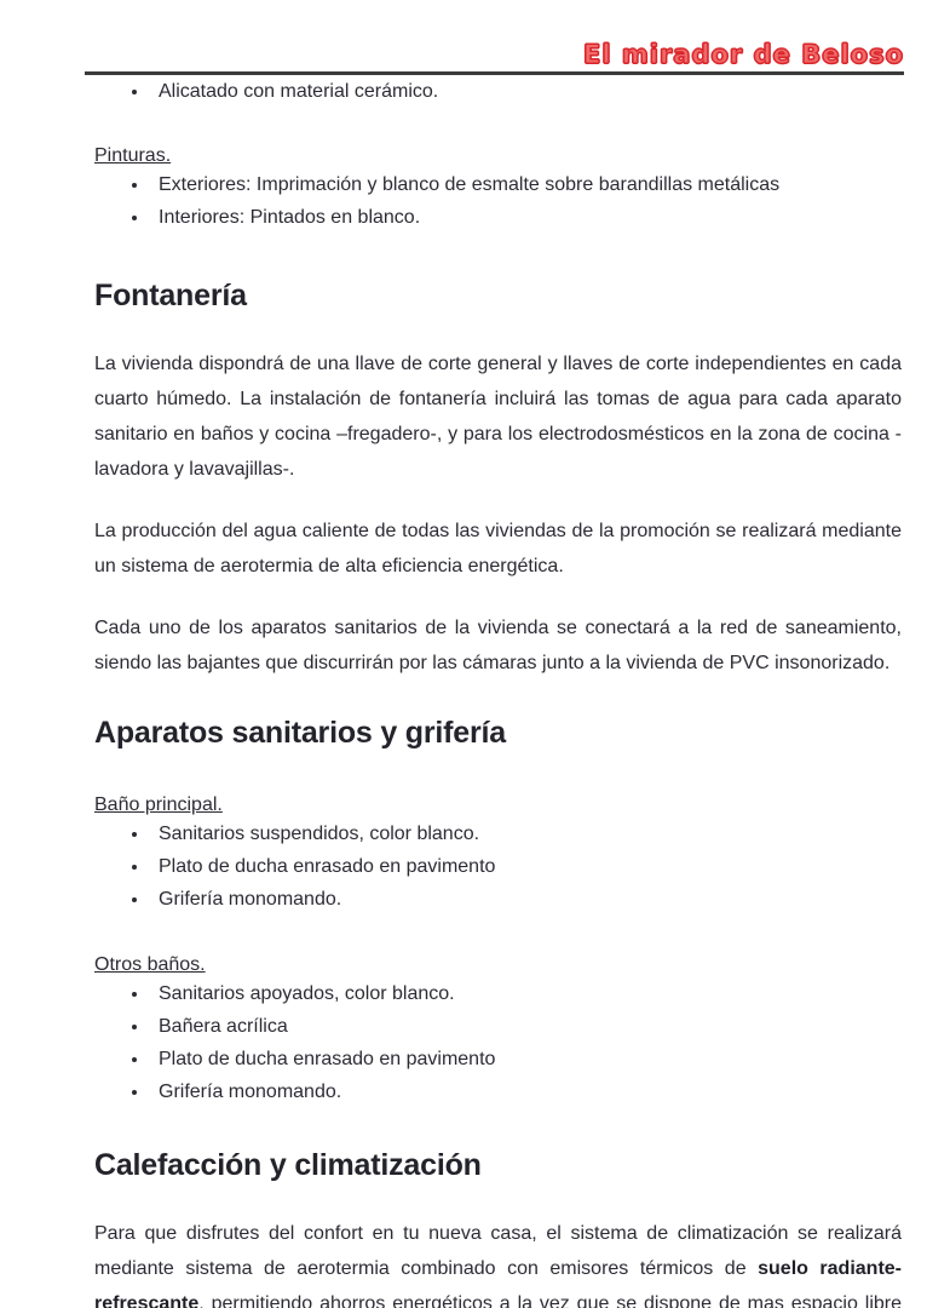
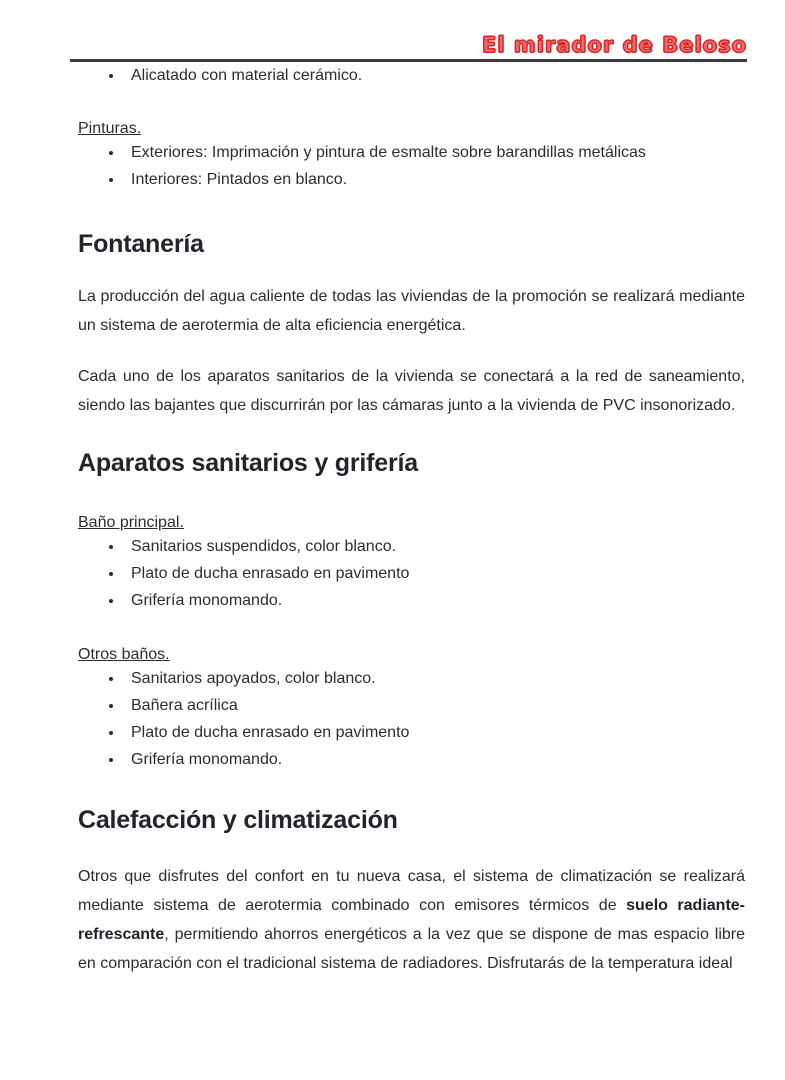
  El mirador de Beloso
  Alicatado con material cerámico.
  Pinturas.
- Exteriores: Imprimación y blanco de esmalte sobre barandillas metálicas
+ Exteriores: Imprimación y pintura de esmalte sobre barandillas metálicas
  Interiores: Pintados en blanco.
  Fontanería
- La vivienda dispondrá de una llave de corte general y llaves de corte independientes en cada cuarto húmedo. La instalación de fontanería incluirá las tomas de agua para cada aparato sanitario en baños y cocina –fregadero-, y para los electrodosmésticos en la zona de cocina - lavadora y lavavajillas-.
  La producción del agua caliente de todas las viviendas de la promoción se realizará mediante un sistema de aerotermia de alta eficiencia energética.
  Cada uno de los aparatos sanitarios de la vivienda se conectará a la red de saneamiento, siendo las bajantes que discurrirán por las cámaras junto a la vivienda de PVC insonorizado.
  Aparatos sanitarios y grifería
  Baño principal.
  Sanitarios suspendidos, color blanco.
  Plato de ducha enrasado en pavimento
  Grifería monomando.
  Otros baños.
  Sanitarios apoyados, color blanco.
  Bañera acrílica
  Plato de ducha enrasado en pavimento
  Grifería monomando.
  Calefacción y climatización
- Para que disfrutes del confort en tu nueva casa, el sistema de climatización se realizará mediante sistema de aerotermia combinado con emisores térmicos de suelo radiante-refrescante, permitiendo ahorros energéticos a la vez que se dispone de mas espacio libre
+ Otros que disfrutes del confort en tu nueva casa, el sistema de climatización se realizará mediante sistema de aerotermia combinado con emisores térmicos de suelo radiante-refrescante, permitiendo ahorros energéticos a la vez que se dispone de mas espacio libre en comparación con el tradicional sistema de radiadores. Disfrutarás de la temperatura ideal
